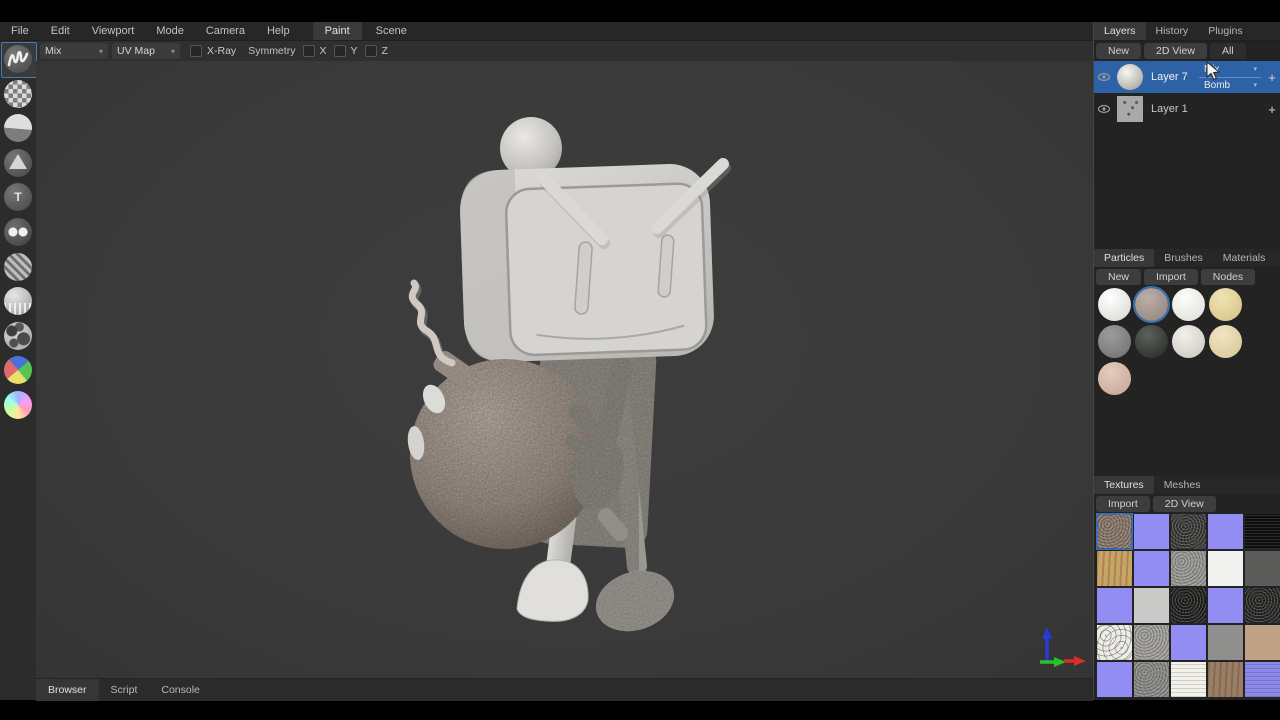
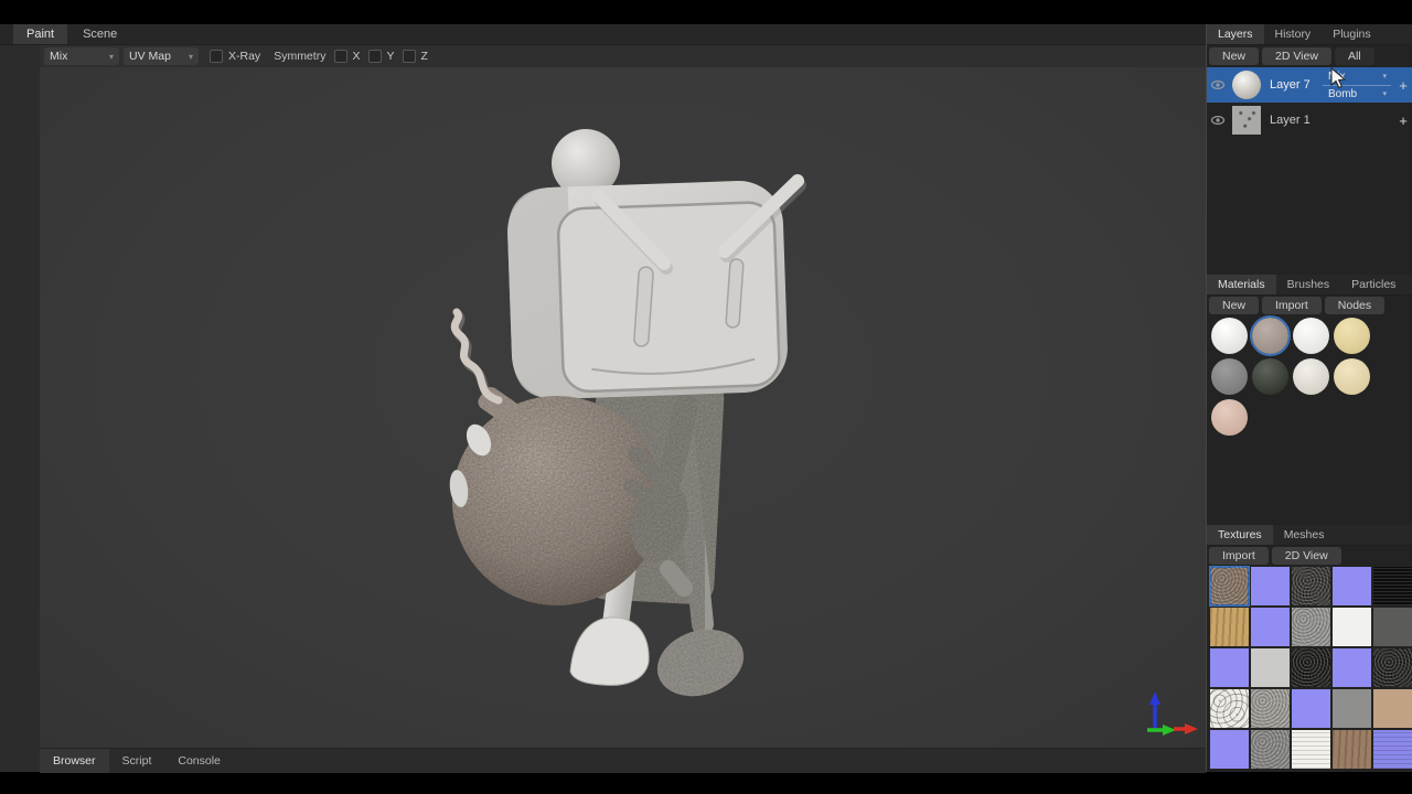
- File
- Edit
- Viewport
- Mode
- Camera
- Help
  Paint
  Scene
  Mix
  ▾
  UV Map
  ▾
  X-Ray
  Symmetry
  X
  Y
  Z
- T
  Layers
  History
  Plugins
  New
  2D View
  All
  Layer 7
  Bomb
  +
  Layer 1
  +
- Particles
+ Materials
  Brushes
- Materials
+ Particles
  New
  Import
  Nodes
  Textures
  Meshes
  Import
  2D View
  Browser
  Script
  Console
